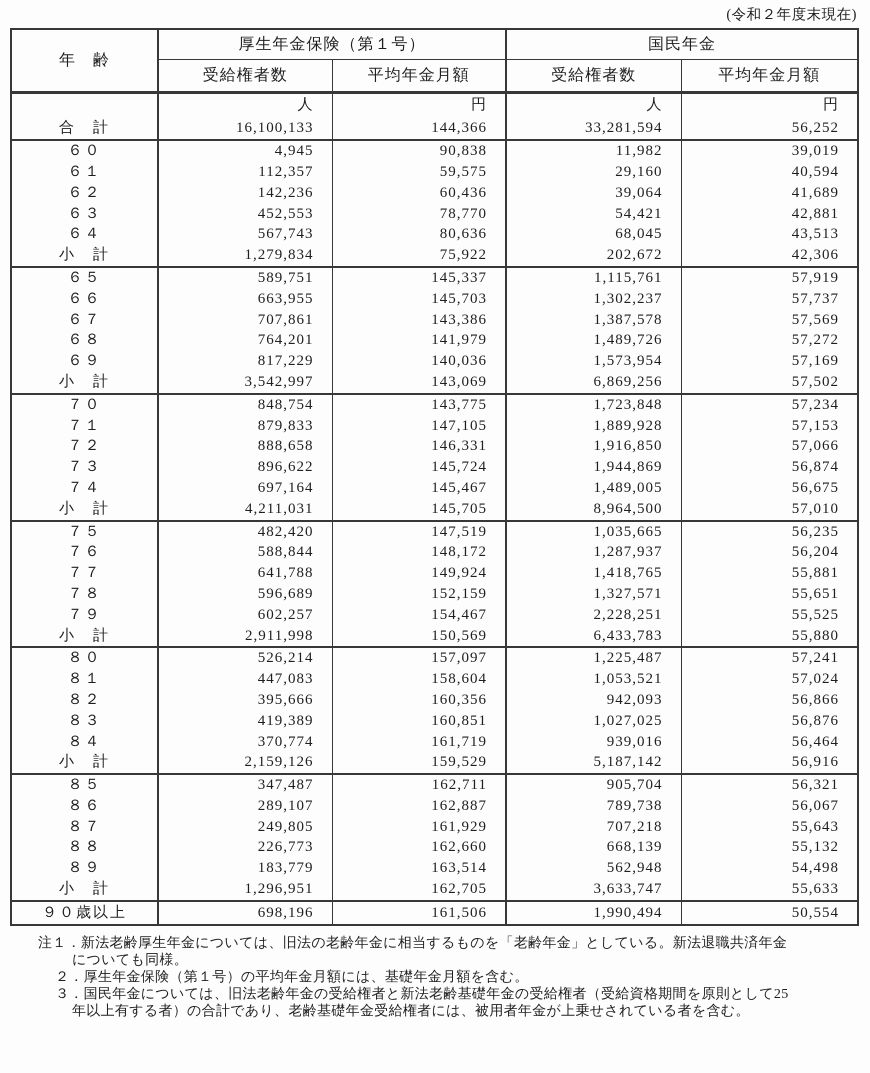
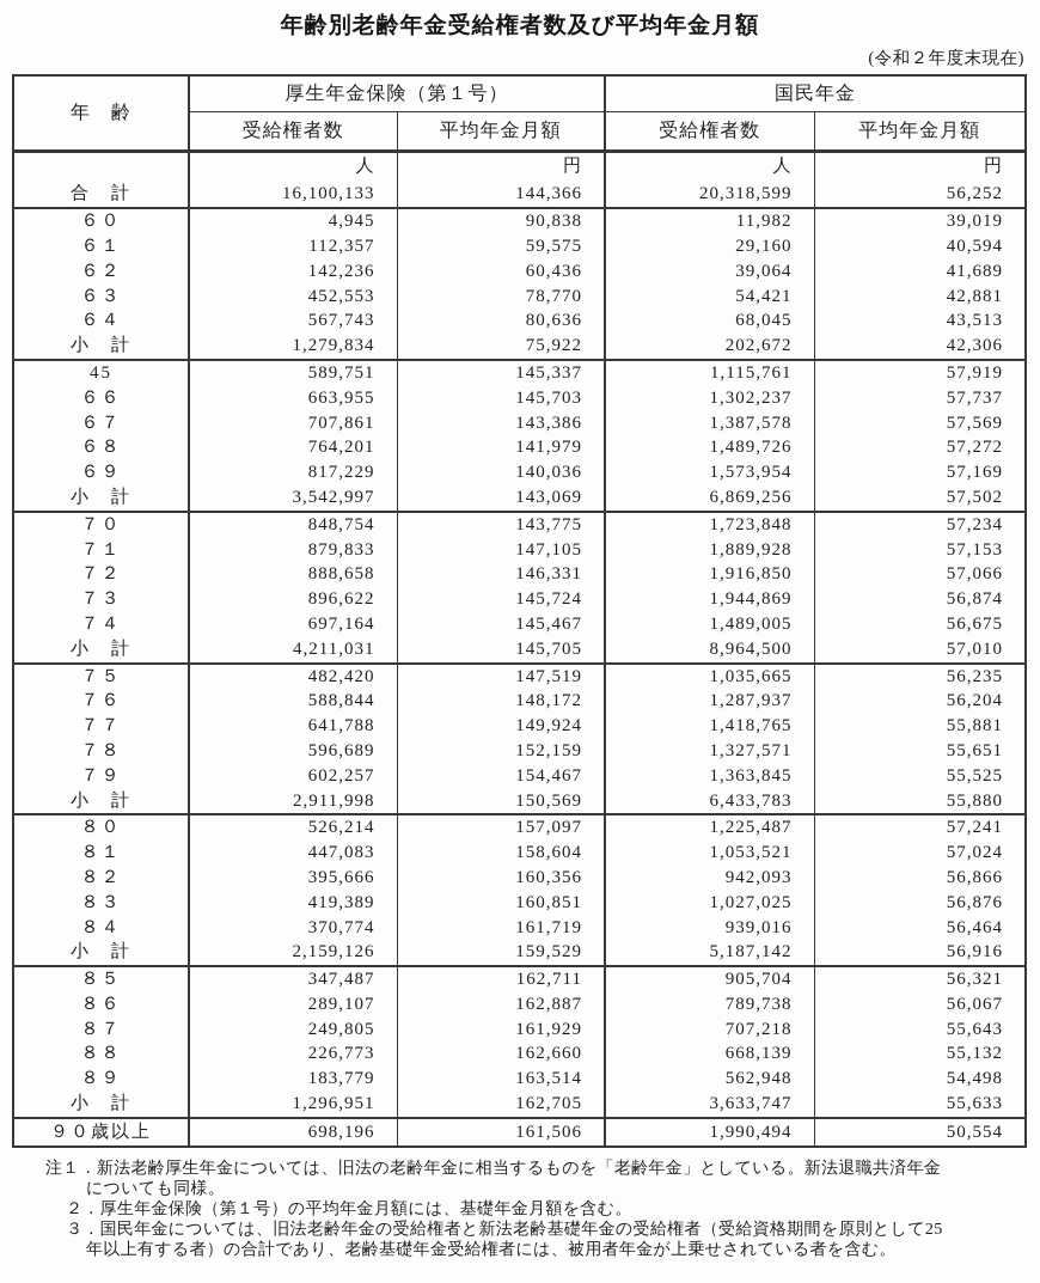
+ 年齢別老齢年金受給権者数及び平均年金月額
  (令和２年度末現在)
  年 齢	厚生年金保険（第１号）	国民年金
  受給権者数	平均年金月額	受給権者数	平均年金月額
  	人	円	人	円
- 合 計	16,100,133	144,366	33,281,594	56,252
+ 合 計	16,100,133	144,366	20,318,599	56,252
  ６０	4,945	90,838	11,982	39,019
  ６１	112,357	59,575	29,160	40,594
  ６２	142,236	60,436	39,064	41,689
  ６３	452,553	78,770	54,421	42,881
  ６４	567,743	80,636	68,045	43,513
  小 計	1,279,834	75,922	202,672	42,306
- ６５	589,751	145,337	1,115,761	57,919
+ 45	589,751	145,337	1,115,761	57,919
  ６６	663,955	145,703	1,302,237	57,737
  ６７	707,861	143,386	1,387,578	57,569
  ６８	764,201	141,979	1,489,726	57,272
  ６９	817,229	140,036	1,573,954	57,169
  小 計	3,542,997	143,069	6,869,256	57,502
  ７０	848,754	143,775	1,723,848	57,234
  ７１	879,833	147,105	1,889,928	57,153
  ７２	888,658	146,331	1,916,850	57,066
  ７３	896,622	145,724	1,944,869	56,874
  ７４	697,164	145,467	1,489,005	56,675
  小 計	4,211,031	145,705	8,964,500	57,010
  ７５	482,420	147,519	1,035,665	56,235
  ７６	588,844	148,172	1,287,937	56,204
  ７７	641,788	149,924	1,418,765	55,881
  ７８	596,689	152,159	1,327,571	55,651
- ７９	602,257	154,467	2,228,251	55,525
+ ７９	602,257	154,467	1,363,845	55,525
  小 計	2,911,998	150,569	6,433,783	55,880
  ８０	526,214	157,097	1,225,487	57,241
  ８１	447,083	158,604	1,053,521	57,024
  ８２	395,666	160,356	942,093	56,866
  ８３	419,389	160,851	1,027,025	56,876
  ８４	370,774	161,719	939,016	56,464
  小 計	2,159,126	159,529	5,187,142	56,916
  ８５	347,487	162,711	905,704	56,321
  ８６	289,107	162,887	789,738	56,067
  ８７	249,805	161,929	707,218	55,643
  ８８	226,773	162,660	668,139	55,132
  ８９	183,779	163,514	562,948	54,498
  小 計	1,296,951	162,705	3,633,747	55,633
  ９０歳以上	698,196	161,506	1,990,494	50,554
  注１．新法老齢厚生年金については、旧法の老齢年金に相当するものを「老齢年金」としている。新法退職共済年金
  についても同様。
  ２．厚生年金保険（第１号）の平均年金月額には、基礎年金月額を含む。
  ３．国民年金については、旧法老齢年金の受給権者と新法老齢基礎年金の受給権者（受給資格期間を原則として25
  年以上有する者）の合計であり、老齢基礎年金受給権者には、被用者年金が上乗せされている者を含む。
